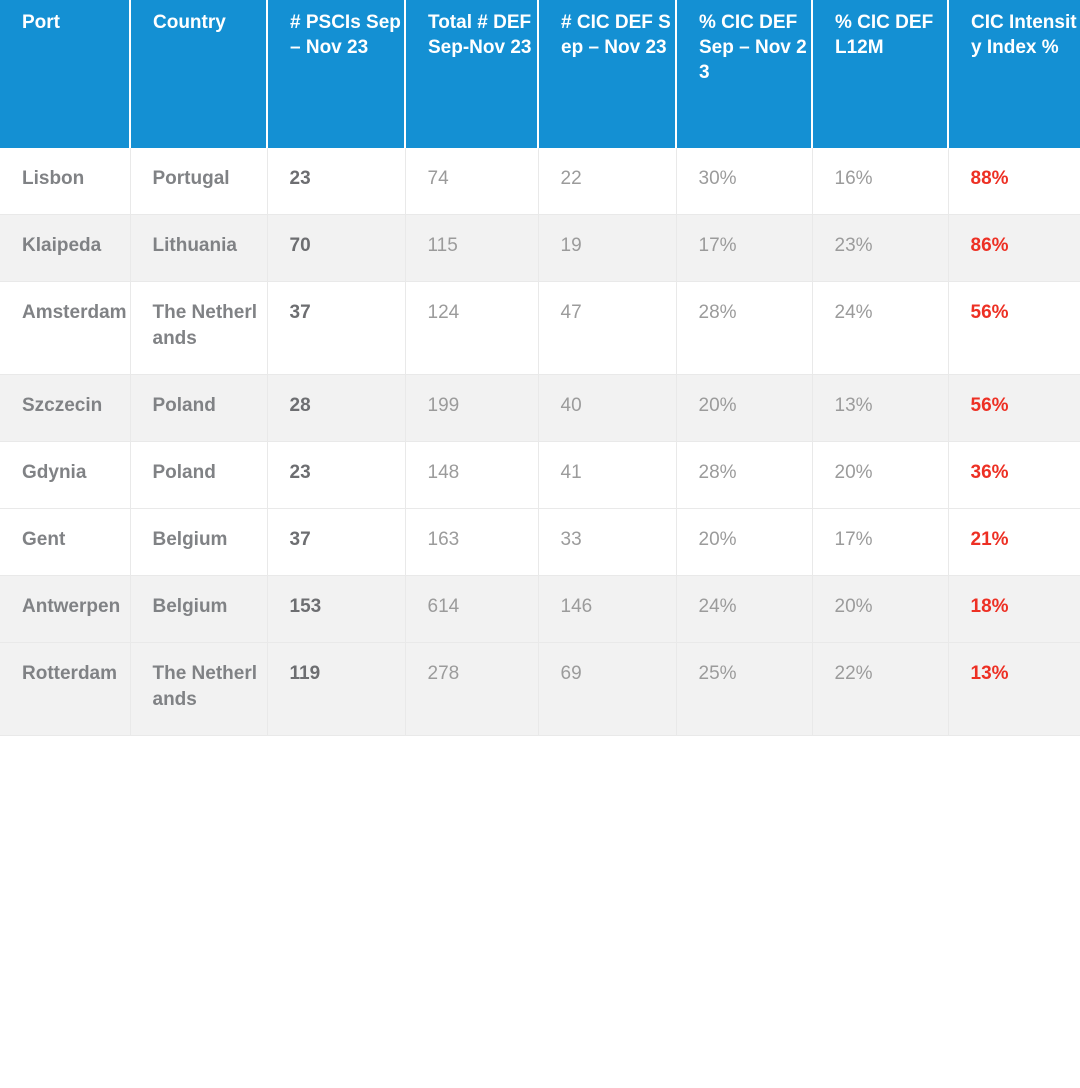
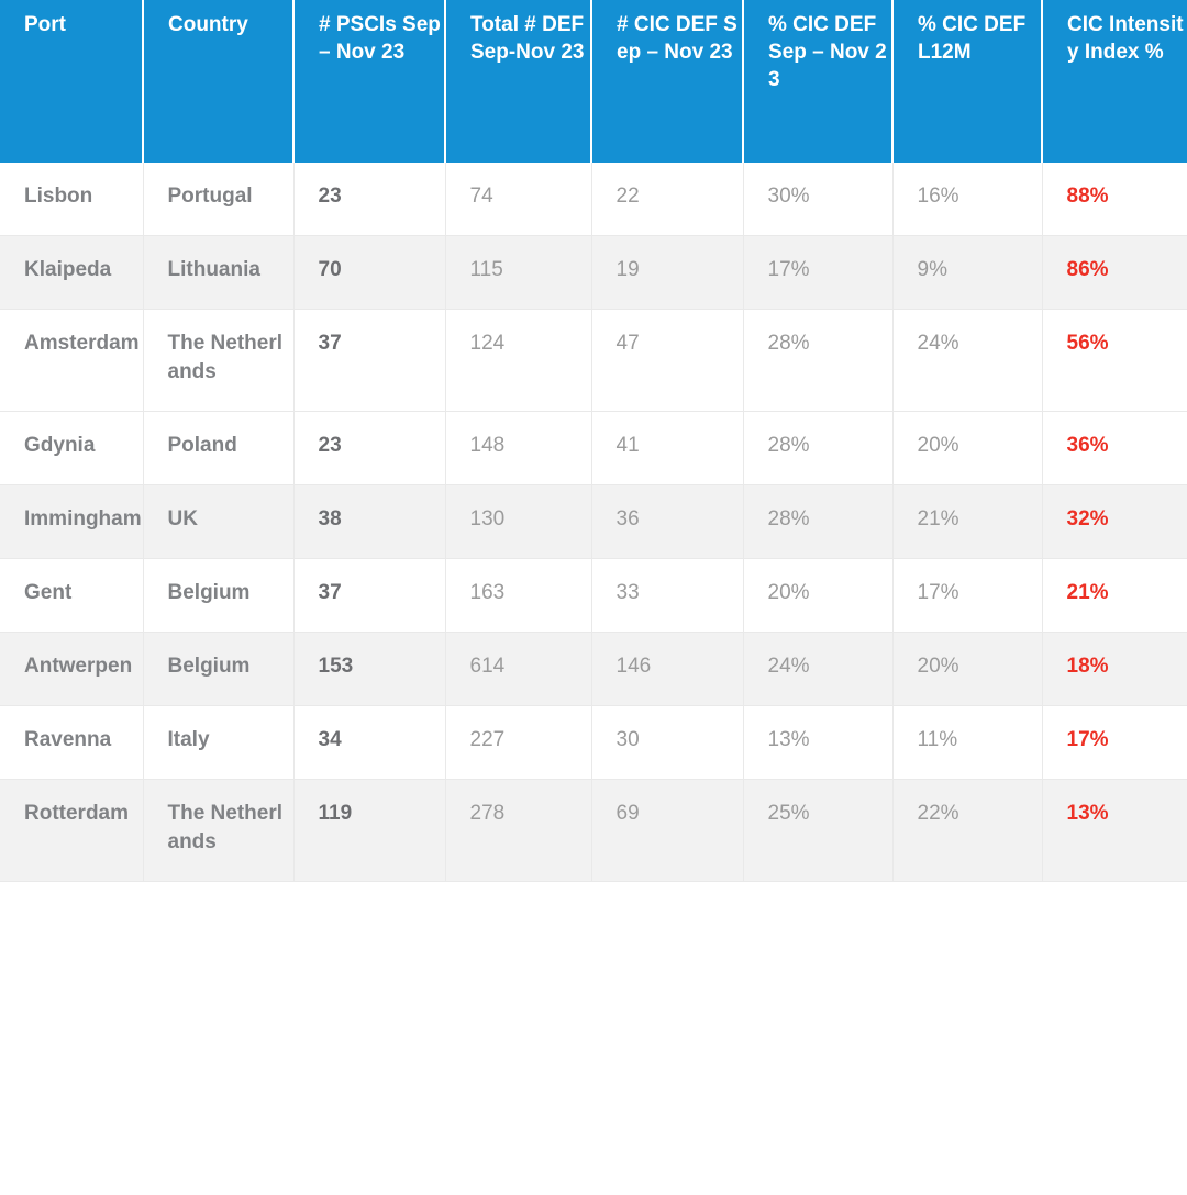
  Port	Country	# PSCIs Sep – Nov 23	Total # DEF Sep-Nov 23	# CIC DEF Sep – Nov 23	% CIC DEF Sep – Nov 23	% CIC DEF L12M	CIC Intensity Index %
  Lisbon	Portugal	23	74	22	30%	16%	88%
- Klaipeda	Lithuania	70	115	19	17%	23%	86%
+ Klaipeda	Lithuania	70	115	19	17%	9%	86%
  Amsterdam	The Netherlands	37	124	47	28%	24%	56%
- Szczecin	Poland	28	199	40	20%	13%	56%
  Gdynia	Poland	23	148	41	28%	20%	36%
+ Immingham	UK	38	130	36	28%	21%	32%
  Gent	Belgium	37	163	33	20%	17%	21%
  Antwerpen	Belgium	153	614	146	24%	20%	18%
+ Ravenna	Italy	34	227	30	13%	11%	17%
  Rotterdam	The Netherlands	119	278	69	25%	22%	13%
